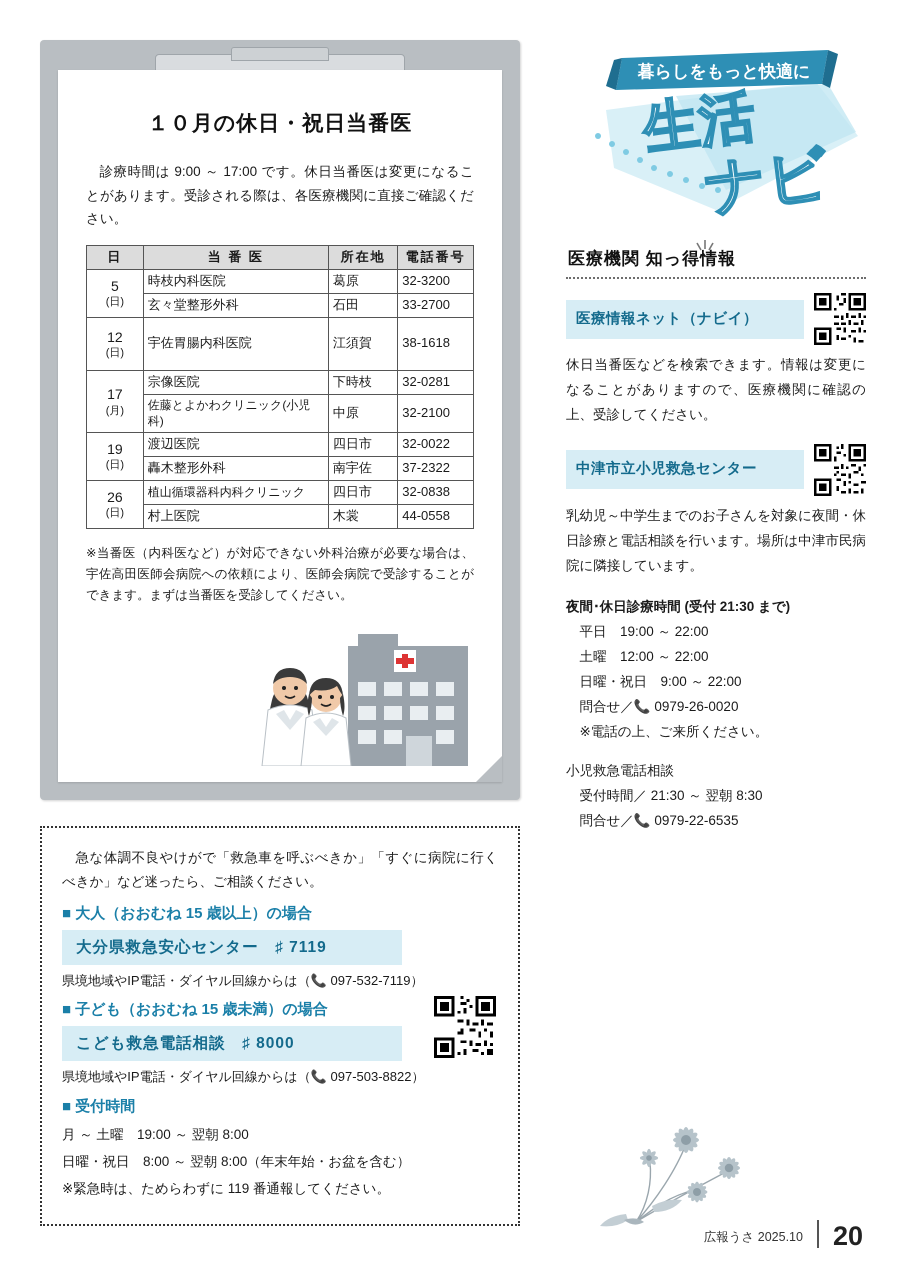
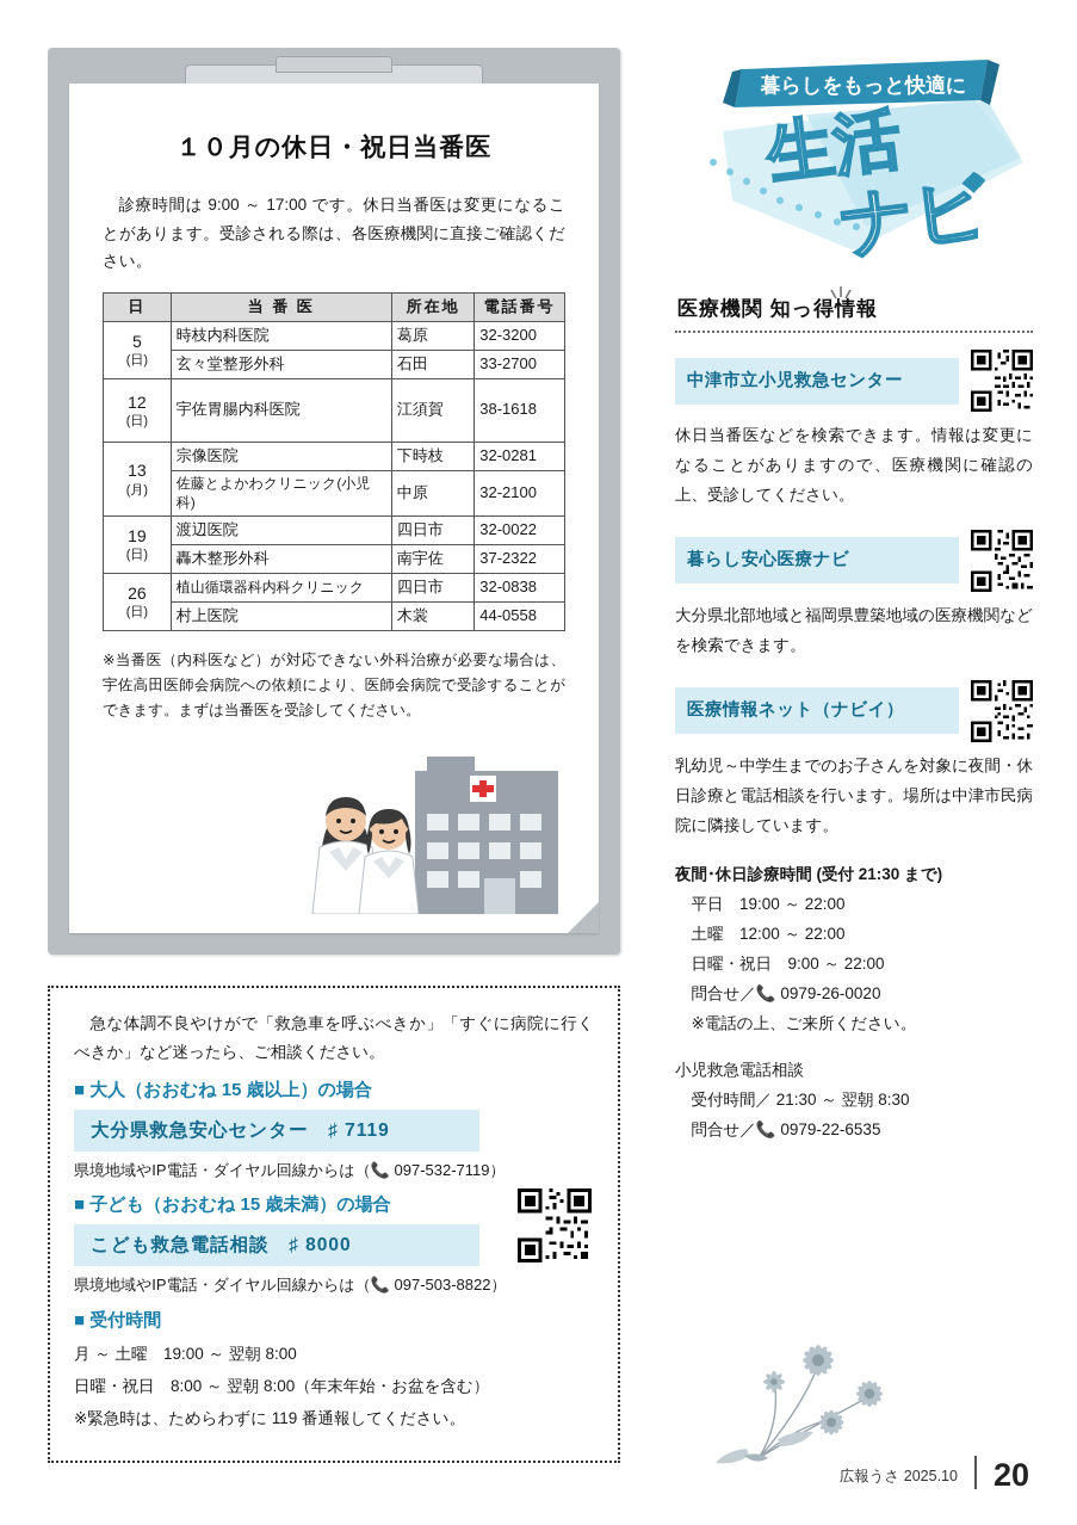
  １０月の休日・祝日当番医
  診療時間は 9:00 ～ 17:00 です。休日当番医は変更になることがあります。受診される際は、各医療機関に直接ご確認ください。
  日	当 番 医	所在地	電話番号
  5 (日)	時枝内科医院	葛原	32-3200
  玄々堂整形外科	石田	33-2700
  12 (日)	宇佐胃腸内科医院	江須賀	38-1618
- 17 (月)	宗像医院	下時枝	32-0281
+ 13 (月)	宗像医院	下時枝	32-0281
  佐藤とよかわクリニック(小児科)	中原	32-2100
  19 (日)	渡辺医院	四日市	32-0022
  轟木整形外科	南宇佐	37-2322
  26 (日)	植山循環器科内科クリニック	四日市	32-0838
  村上医院	木裳	44-0558
  ※当番医（内科医など）が対応できない外科治療が必要な場合は、宇佐高田医師会病院への依頼により、医師会病院で受診することができます。まずは当番医を受診してください。
  急な体調不良やけがで「救急車を呼ぶべきか」「すぐに病院に行くべきか」など迷ったら、ご相談ください。
  ■ 大人（おおむね 15 歳以上）の場合
  大分県救急安心センター ♯ 7119
  県境地域やIP電話・ダイヤル回線からは（📞 097-532-7119）
  ■ 子ども（おおむね 15 歳未満）の場合
  こども救急電話相談 ♯ 8000
  県境地域やIP電話・ダイヤル回線からは（📞 097-503-8822）
  ■ 受付時間
  月 ～ 土曜 19:00 ～ 翌朝 8:00
  日曜・祝日 8:00 ～ 翌朝 8:00（年末年始・お盆を含む）
  ※緊急時は、ためらわずに 119 番通報してください。
  暮らしをもっと快適に
  医療機関 知っ得情報
- 医療情報ネット（ナビイ）
+ 中津市立小児救急センター
  休日当番医などを検索できます。情報は変更になることがありますので、医療機関に確認の上、受診してください。
+ 暮らし安心医療ナビ
+ 大分県北部地域と福岡県豊築地域の医療機関などを検索できます。
- 中津市立小児救急センター
+ 医療情報ネット（ナビイ）
  乳幼児～中学生までのお子さんを対象に夜間・休日診療と電話相談を行います。場所は中津市民病院に隣接しています。
  夜間･休日診療時間 (受付 21:30 まで)
  平日 19:00 ～ 22:00
  土曜 12:00 ～ 22:00
  日曜・祝日 9:00 ～ 22:00
  問合せ／📞 0979-26-0020
  ※電話の上、ご来所ください。
  小児救急電話相談
  受付時間／ 21:30 ～ 翌朝 8:30
  問合せ／📞 0979-22-6535
  広報うさ 2025.10
  20
